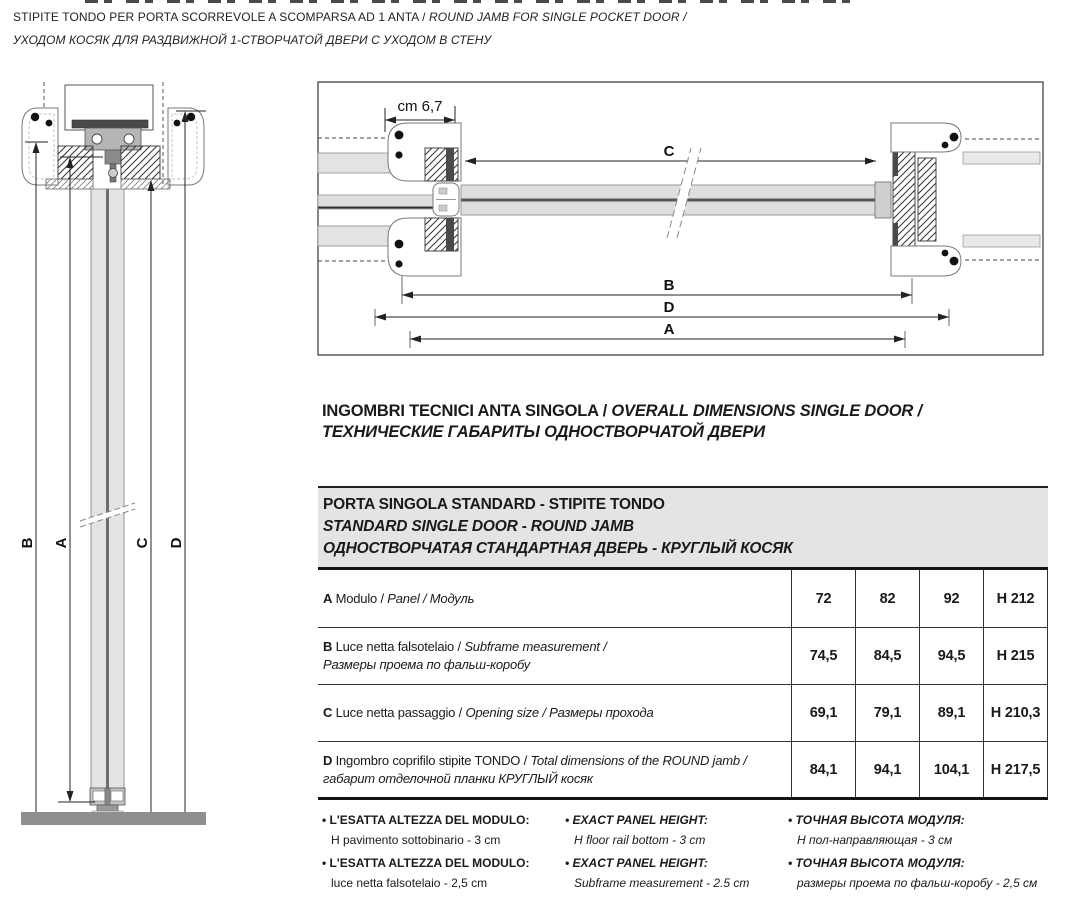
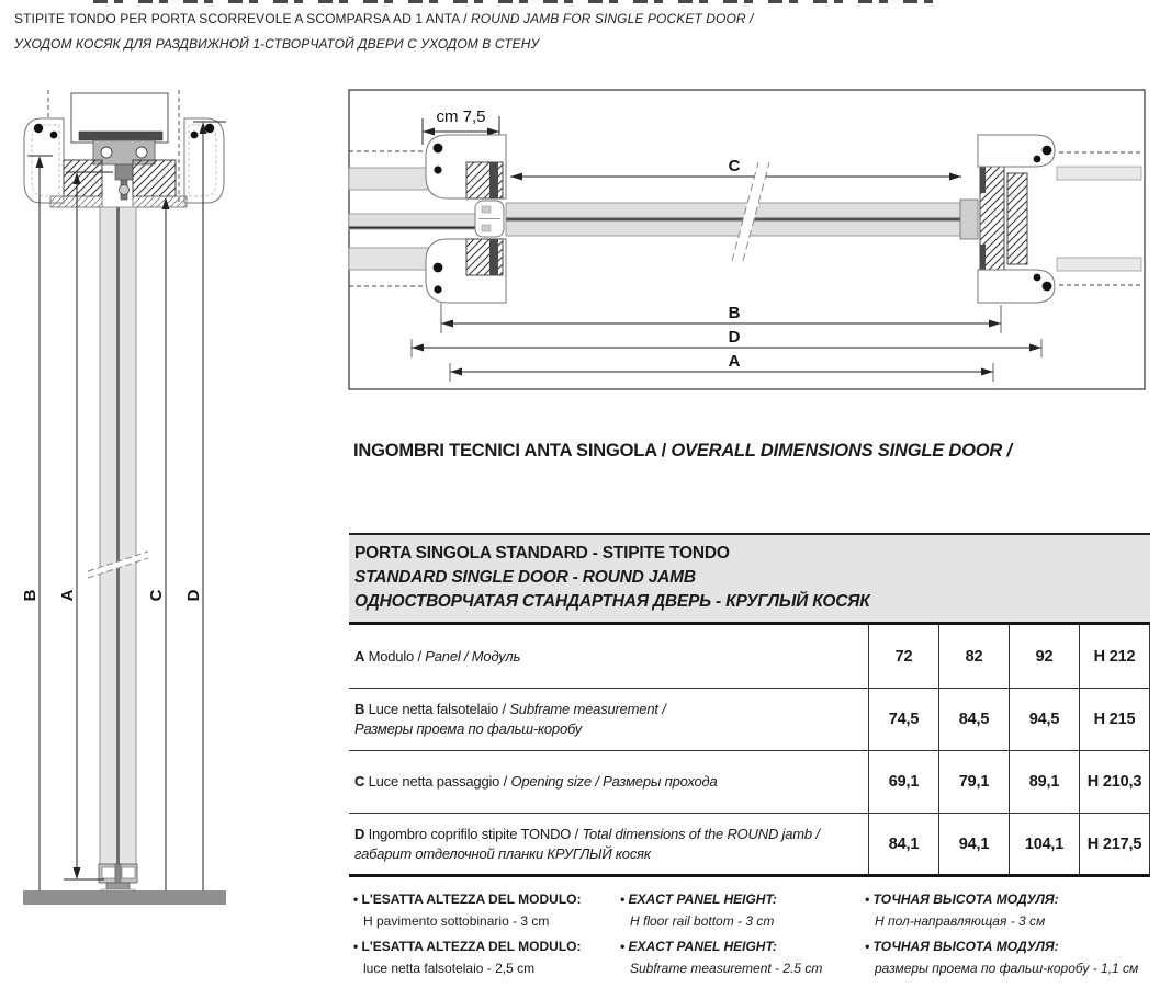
  STIPITE TONDO PER PORTA SCORREVOLE A SCOMPARSA AD 1 ANTA / ROUND JAMB FOR SINGLE POCKET DOOR /
  УХОДОМ КОСЯК ДЛЯ РАЗДВИЖНОЙ 1-СТВОРЧАТОЙ ДВЕРИ С УХОДОМ В СТЕНУ
- cm 6,7
+ cm 7,5
  C
  B
  D
  A
  INGOMBRI TECNICI ANTA SINGOLA / OVERALL DIMENSIONS SINGLE DOOR /
- ТЕХНИЧЕСКИЕ ГАБАРИТЫ ОДНОСТВОРЧАТОЙ ДВЕРИ
  PORTA SINGOLA STANDARD - STIPITE TONDO
  STANDARD SINGLE DOOR - ROUND JAMB
  ОДНОСТВОРЧАТАЯ СТАНДАРТНАЯ ДВЕРЬ - КРУГЛЫЙ КОСЯК
  A Modulo / Panel / Модуль
  72
  82
  92
  H 212
  B Luce netta falsotelaio / Subframe measurement /
  Размеры проема по фальш-коробу
  74,5
  84,5
  94,5
  H 215
  C Luce netta passaggio / Opening size / Размеры прохода
  69,1
  79,1
  89,1
  H 210,3
  D Ingombro coprifilo stipite TONDO / Total dimensions of the ROUND jamb /
  габарит отделочной планки КРУГЛЫЙ косяк
  84,1
  94,1
  104,1
  H 217,5
  L'ESATTA ALTEZZA DEL MODULO:
  H pavimento sottobinario - 3 cm
  L'ESATTA ALTEZZA DEL MODULO:
  luce netta falsotelaio - 2,5 cm
  EXACT PANEL HEIGHT:
  H floor rail bottom - 3 cm
  EXACT PANEL HEIGHT:
  Subframe measurement - 2.5 cm
  ТОЧНАЯ ВЫСОТА МОДУЛЯ:
  Н пол-направляющая - 3 см
  ТОЧНАЯ ВЫСОТА МОДУЛЯ:
- размеры проема по фальш-коробу - 2,5 см
+ размеры проема по фальш-коробу - 1,1 см
